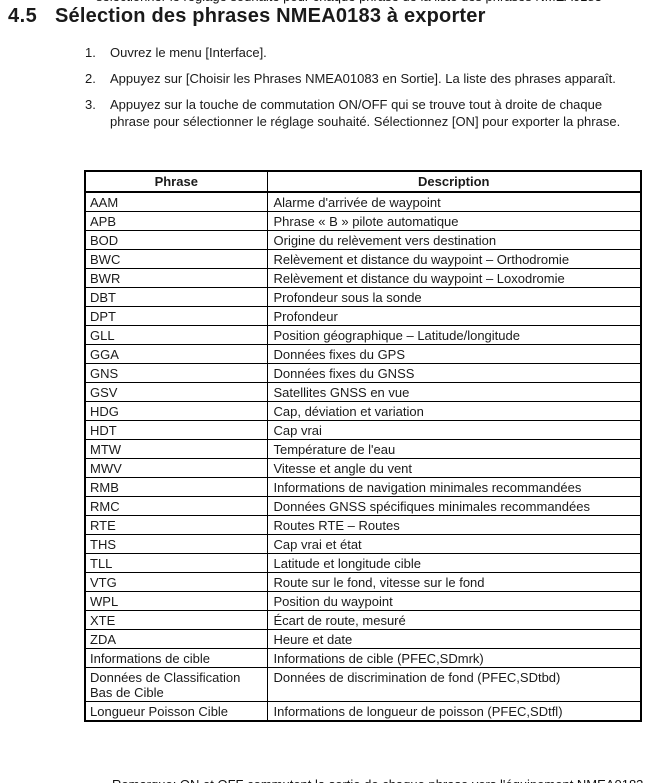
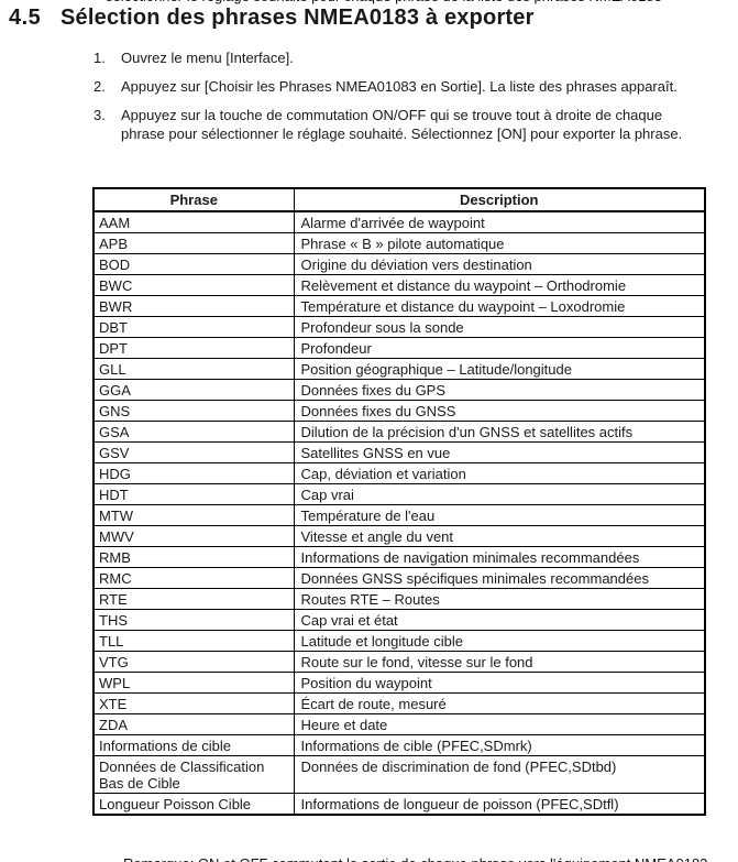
  4.5
  Sélection des phrases NMEA0183 à exporter
  1.
  Ouvrez le menu [Interface].
  2.
  Appuyez sur [Choisir les Phrases NMEA01083 en Sortie]. La liste des phrases apparaît.
  3.
  Appuyez sur la touche de commutation ON/OFF qui se trouve tout à droite de chaque phrase pour sélectionner le réglage souhaité. Sélectionnez [ON] pour exporter la phrase.
  Phrase	Description
  AAM	Alarme d'arrivée de waypoint
  APB	Phrase « B » pilote automatique
- BOD	Origine du relèvement vers destination
+ BOD	Origine du déviation vers destination
  BWC	Relèvement et distance du waypoint – Orthodromie
- BWR	Relèvement et distance du waypoint – Loxodromie
+ BWR	Température et distance du waypoint – Loxodromie
  DBT	Profondeur sous la sonde
  DPT	Profondeur
  GLL	Position géographique – Latitude/longitude
  GGA	Données fixes du GPS
  GNS	Données fixes du GNSS
+ GSA	Dilution de la précision d'un GNSS et satellites actifs
  GSV	Satellites GNSS en vue
  HDG	Cap, déviation et variation
  HDT	Cap vrai
  MTW	Température de l'eau
  MWV	Vitesse et angle du vent
  RMB	Informations de navigation minimales recommandées
  RMC	Données GNSS spécifiques minimales recommandées
  RTE	Routes RTE – Routes
  THS	Cap vrai et état
  TLL	Latitude et longitude cible
  VTG	Route sur le fond, vitesse sur le fond
  WPL	Position du waypoint
  XTE	Écart de route, mesuré
  ZDA	Heure et date
  Informations de cible	Informations de cible (PFEC,SDmrk)
  Données de Classification Bas de Cible	Données de discrimination de fond (PFEC,SDtbd)
  Longueur Poisson Cible	Informations de longueur de poisson (PFEC,SDtfl)
